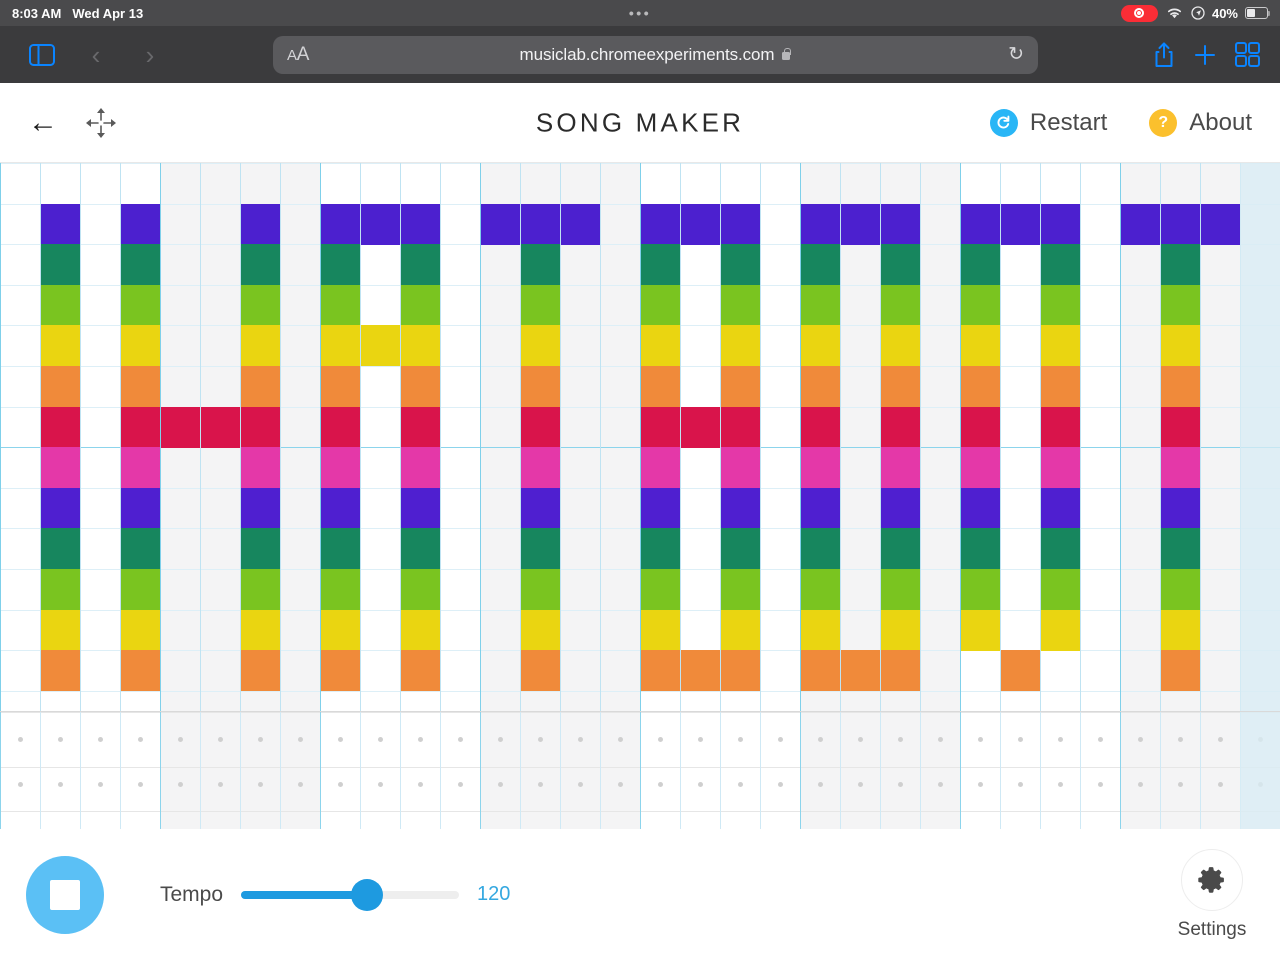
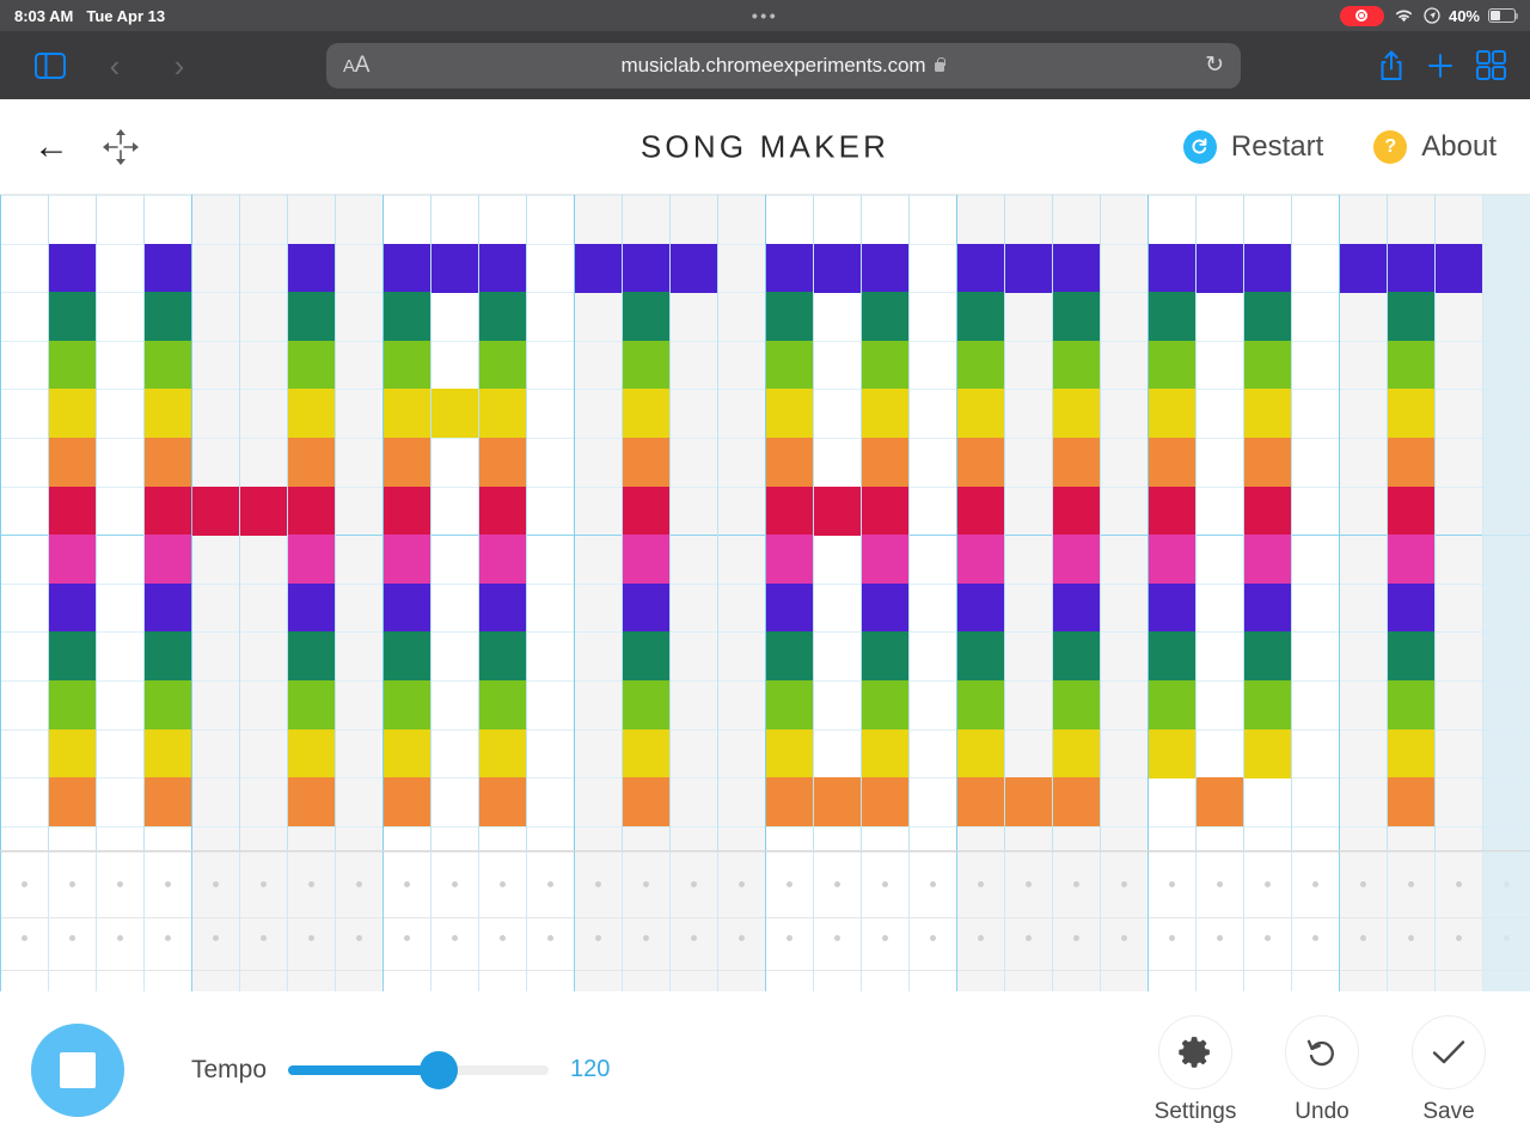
  8:03 AM
- Wed Apr 13
+ Tue Apr 13
  •••
  40%
  ‹
  ›
  AA
  musiclab.chromeexperiments.com
  ↻
  ←
  SONG MAKER
  Restart
  ?
  About
  Tempo
  120
  Settings
+ Undo
+ Save
